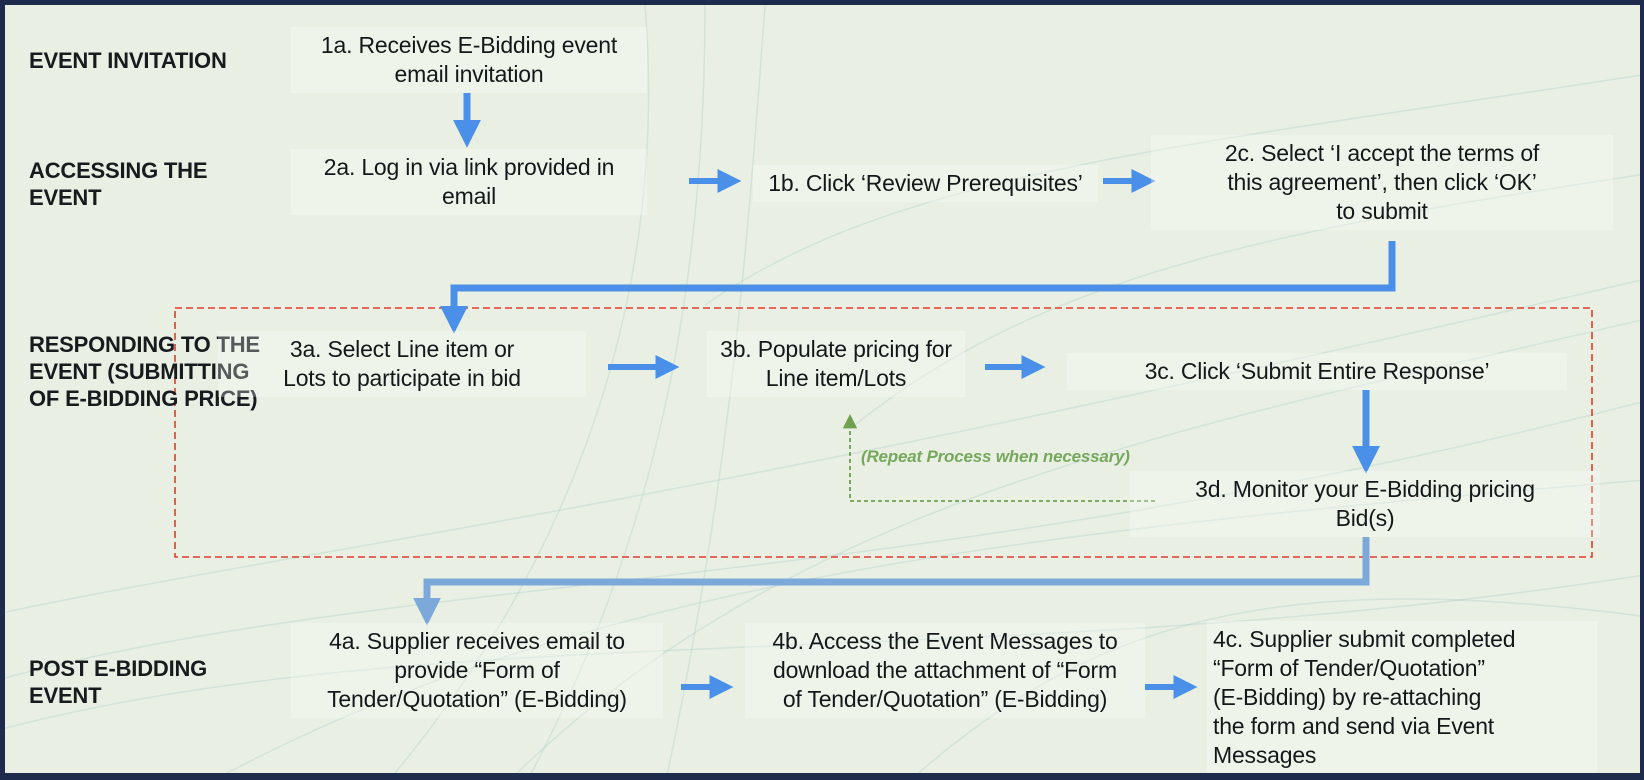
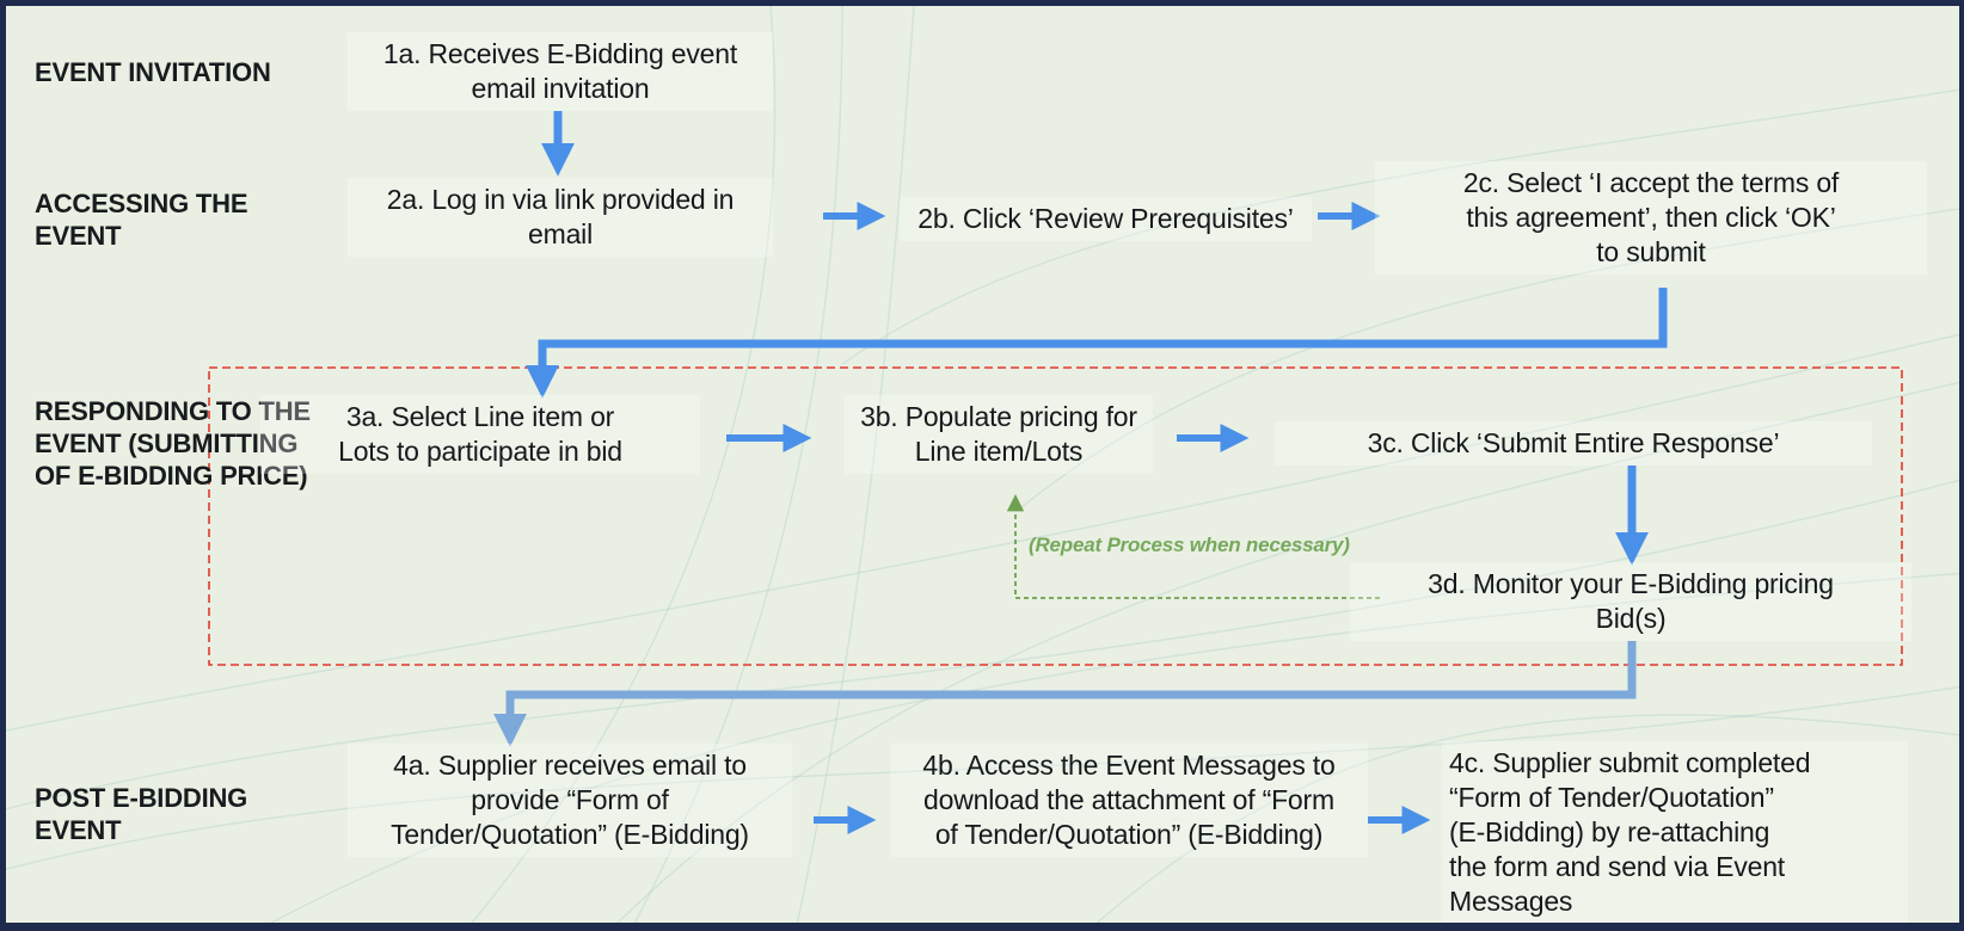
  EVENT INVITATION
  ACCESSING THE
  EVENT
  RESPONDING TO THE
  EVENT (SUBMITTING
  OF E-BIDDING PRICE)
  POST E-BIDDING
  EVENT
  1a. Receives E-Bidding event
  email invitation
  2a. Log in via link provided in
  email
- 1b. Click ‘Review Prerequisites’
+ 2b. Click ‘Review Prerequisites’
  2c. Select ‘I accept the terms of
  this agreement’, then click ‘OK’
  to submit
  3a. Select Line item or
  Lots to participate in bid
  3b. Populate pricing for
  Line item/Lots
  3c. Click ‘Submit Entire Response’
  (Repeat Process when necessary)
  3d. Monitor your E-Bidding pricing
  Bid(s)
  4a. Supplier receives email to
  provide “Form of
  Tender/Quotation” (E-Bidding)
  4b. Access the Event Messages to
  download the attachment of “Form
  of Tender/Quotation” (E-Bidding)
  4c. Supplier submit completed
  “Form of Tender/Quotation”
  (E-Bidding) by re-attaching
  the form and send via Event
  Messages
